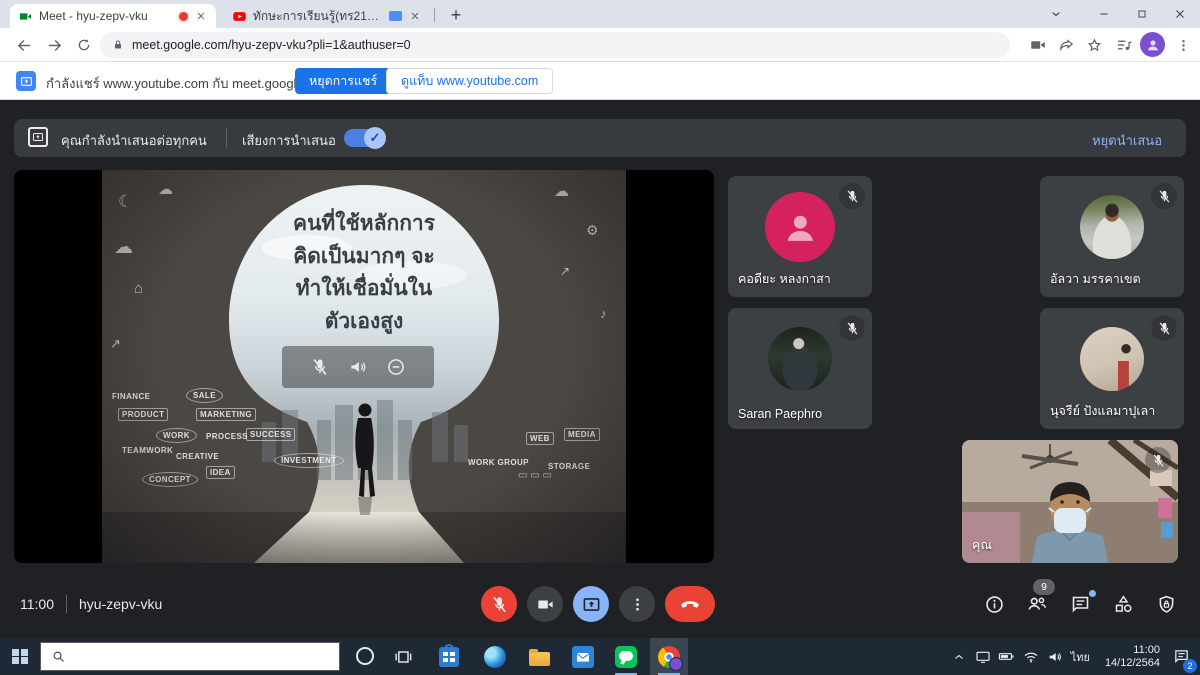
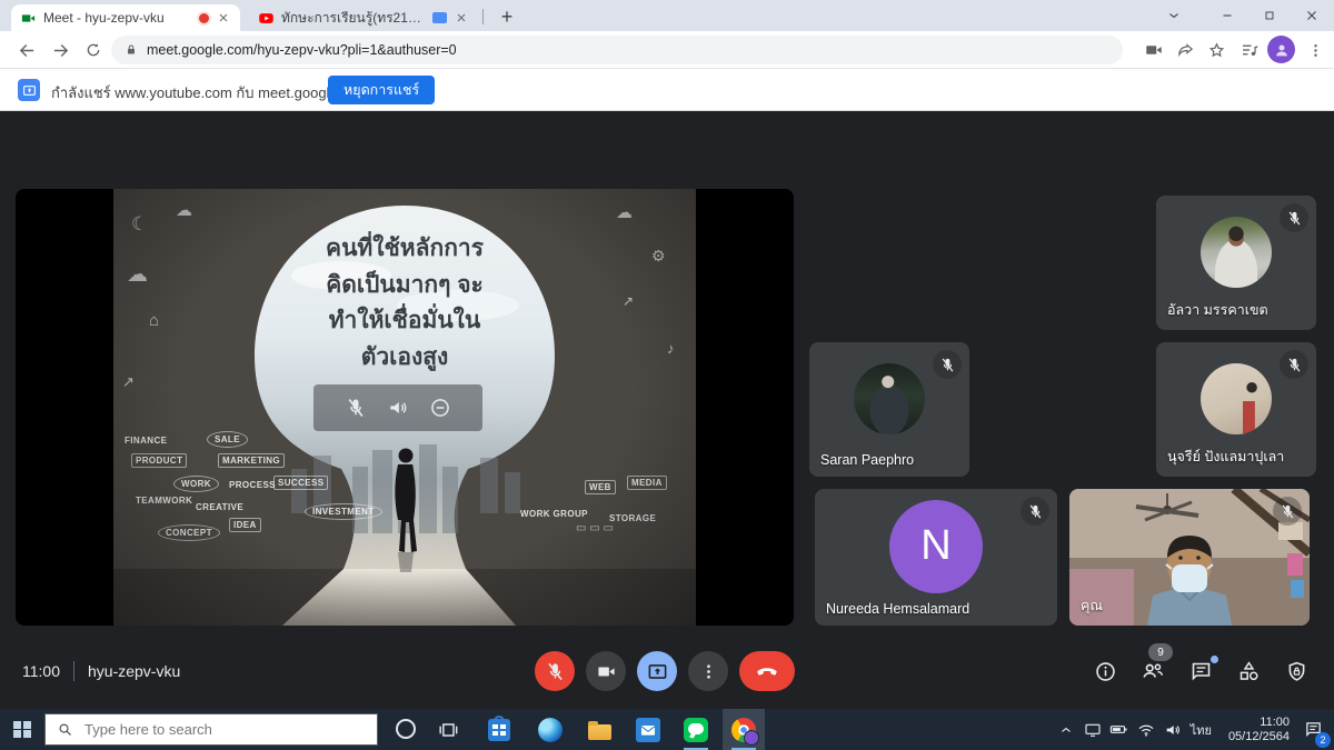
  Meet - hyu-zepv-vku
  ทักษะการเรียนรู้(ทร2100
  +
  meet.google.com/hyu-zepv-vku?pli=1&authuser=0
  กำลังแชร์ www.youtube.com กับ meet.goog
  หยุดการแชร์
- ดูแท็บ www.youtube.com
- คุณกำลังนำเสนอต่อทุกคน
- เสียงการนำเสนอ
- ✓
- หยุดนำเสนอ
- คอดียะ หลงกาสา
  อัลวา มรรคาเขต
  Saran Paephro
  นุจรีย์ ปังแลมาปุเลา
+ N
+ Nureeda Hemsalamard
  คุณ
  11:00
  hyu-zepv-vku
  9
+ Type here to search
  ไทย
  11:00
- 14/12/2564
+ 05/12/2564
  2
